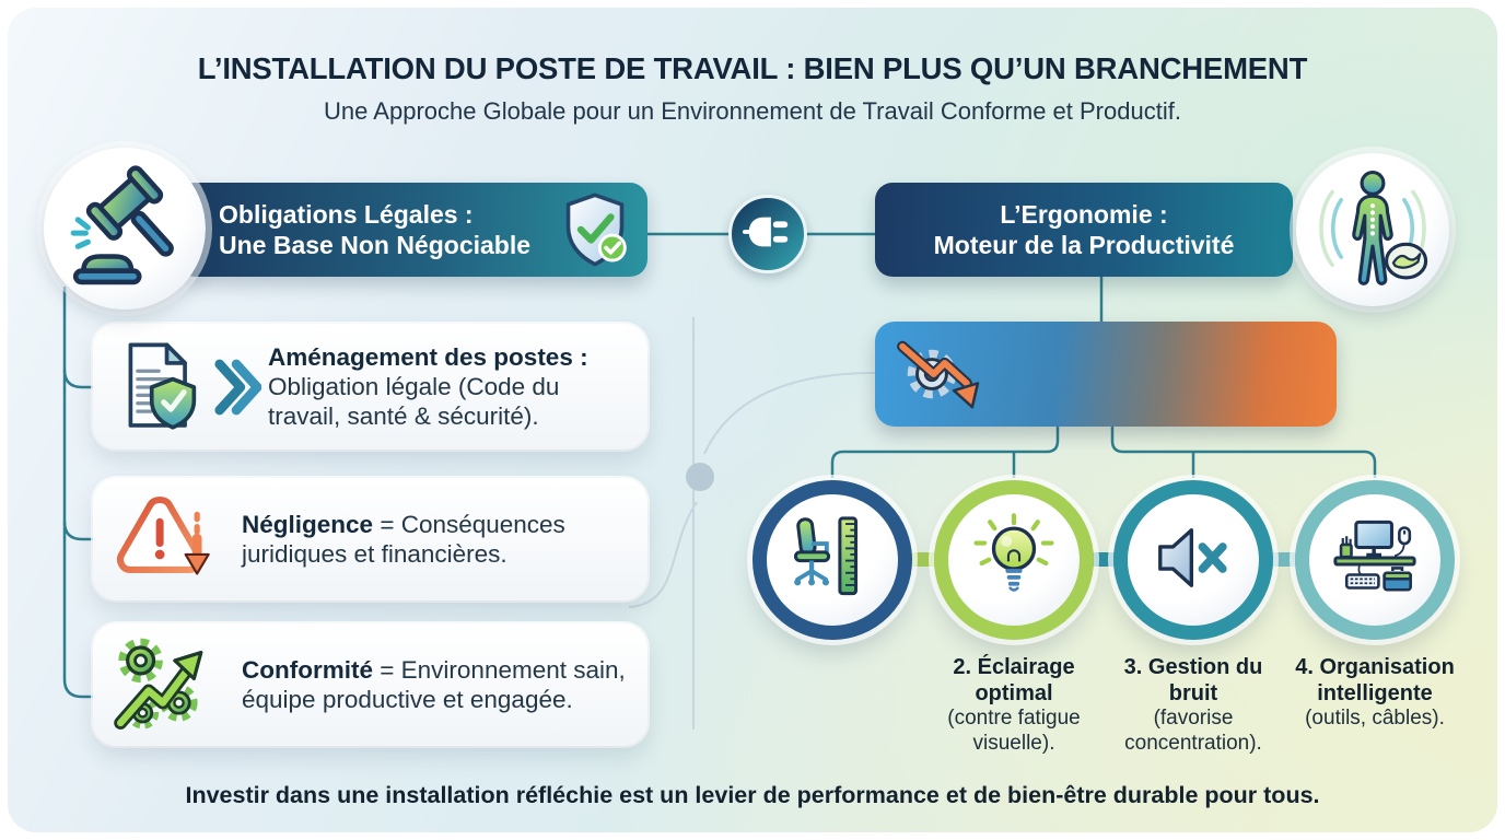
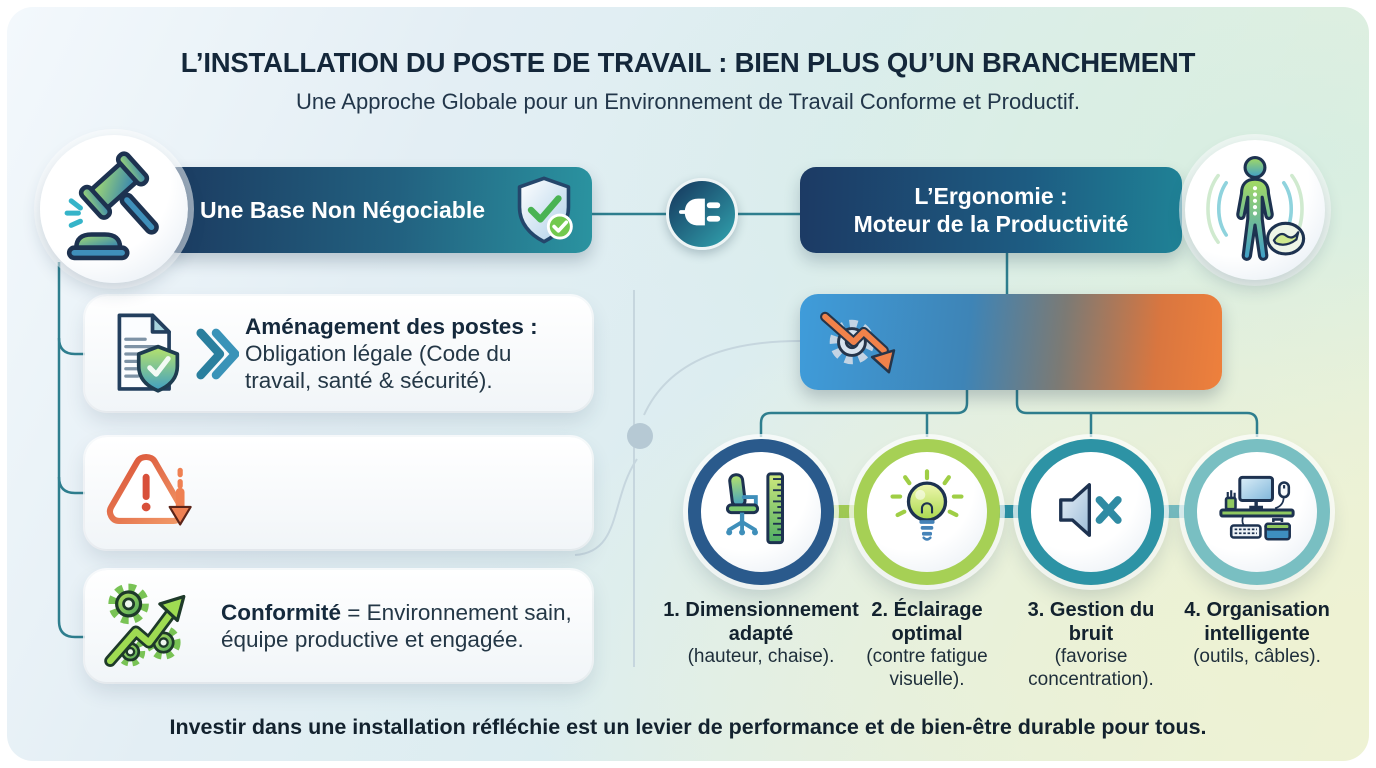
  L’INSTALLATION DU POSTE DE TRAVAIL : BIEN PLUS QU’UN BRANCHEMENT
  Une Approche Globale pour un Environnement de Travail Conforme et Productif.
- Obligations Légales :
  Une Base Non Négociable
  L’Ergonomie :
  Moteur de la Productivité
  Aménagement des postes :
  Obligation légale (Code du travail, santé & sécurité).
- Négligence = Conséquences juridiques et financières.
  Conformité = Environnement sain, équipe productive et engagée.
+ 1. Dimensionnement adapté
+ (hauteur, chaise).
  2. Éclairage optimal
  (contre fatigue visuelle).
  3. Gestion du bruit
  (favorise concentration).
  4. Organisation intelligente
  (outils, câbles).
  Investir dans une installation réfléchie est un levier de performance et de bien-être durable pour tous.
